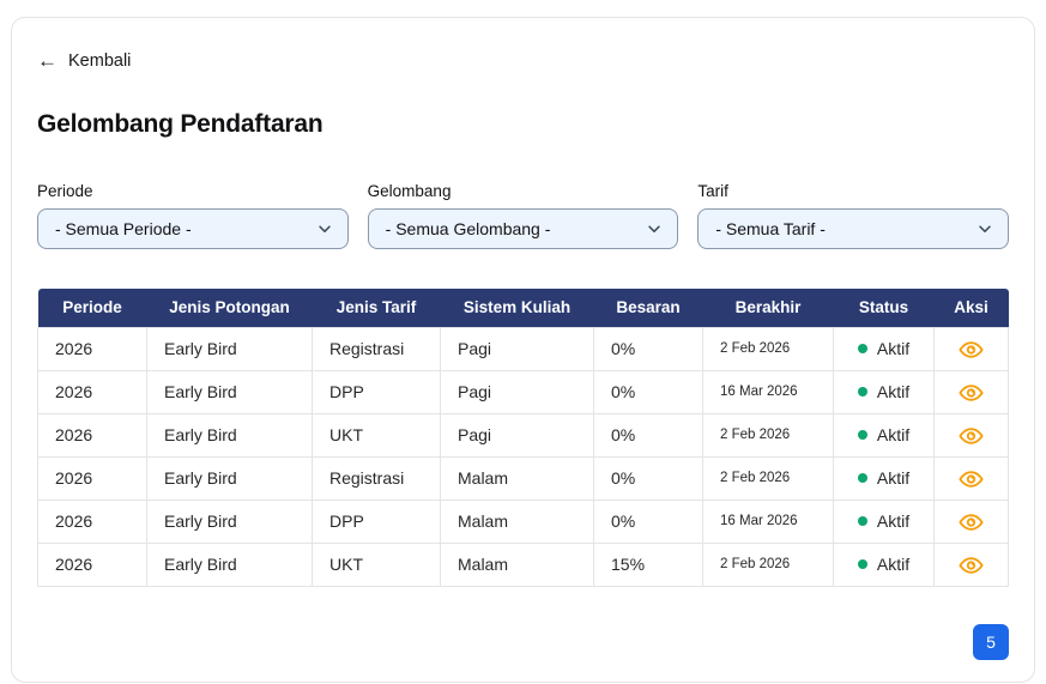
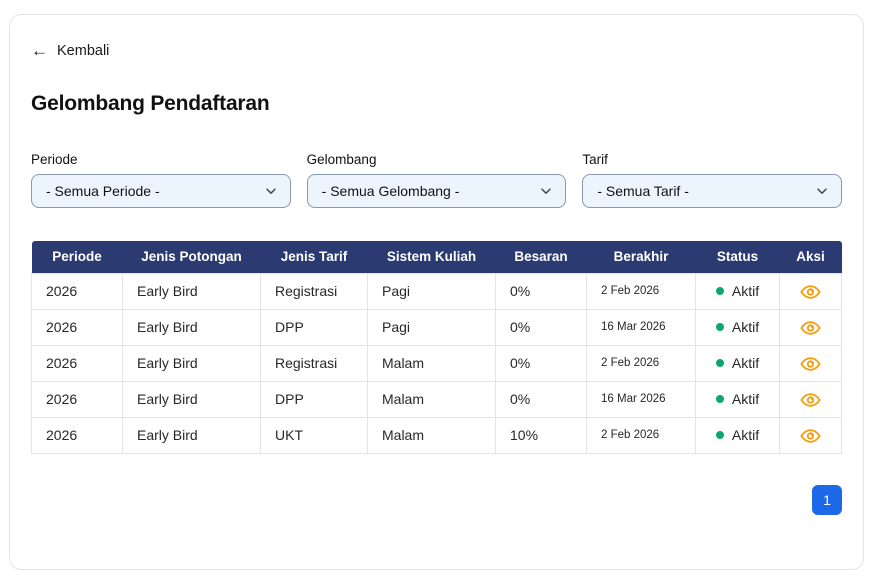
  ←
  Kembali
  Gelombang Pendaftaran
  Periode
  - Semua Periode -
  Gelombang
  - Semua Gelombang -
  Tarif
  - Semua Tarif -
  Periode	Jenis Potongan	Jenis Tarif	Sistem Kuliah	Besaran	Berakhir	Status	Aksi
  2026	Early Bird	Registrasi	Pagi	0%	2 Feb 2026	Aktif
  2026	Early Bird	DPP	Pagi	0%	16 Mar 2026	Aktif
- 2026	Early Bird	UKT	Pagi	0%	2 Feb 2026	Aktif
  2026	Early Bird	Registrasi	Malam	0%	2 Feb 2026	Aktif
  2026	Early Bird	DPP	Malam	0%	16 Mar 2026	Aktif
- 2026	Early Bird	UKT	Malam	15%	2 Feb 2026	Aktif
+ 2026	Early Bird	UKT	Malam	10%	2 Feb 2026	Aktif
- 5
+ 1
